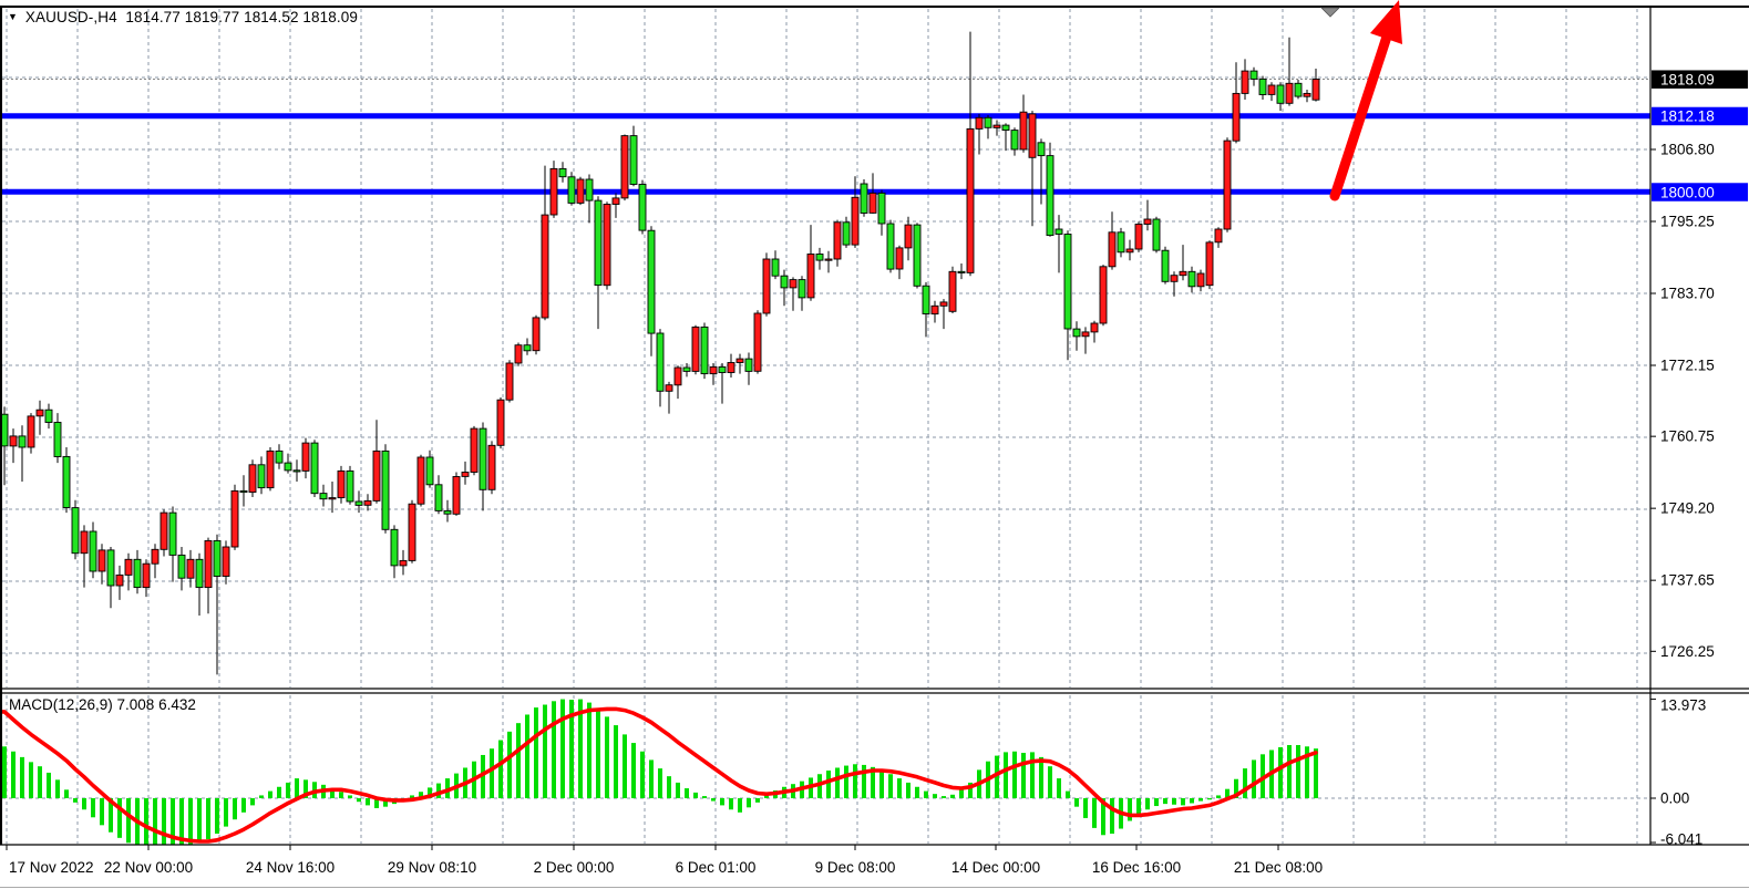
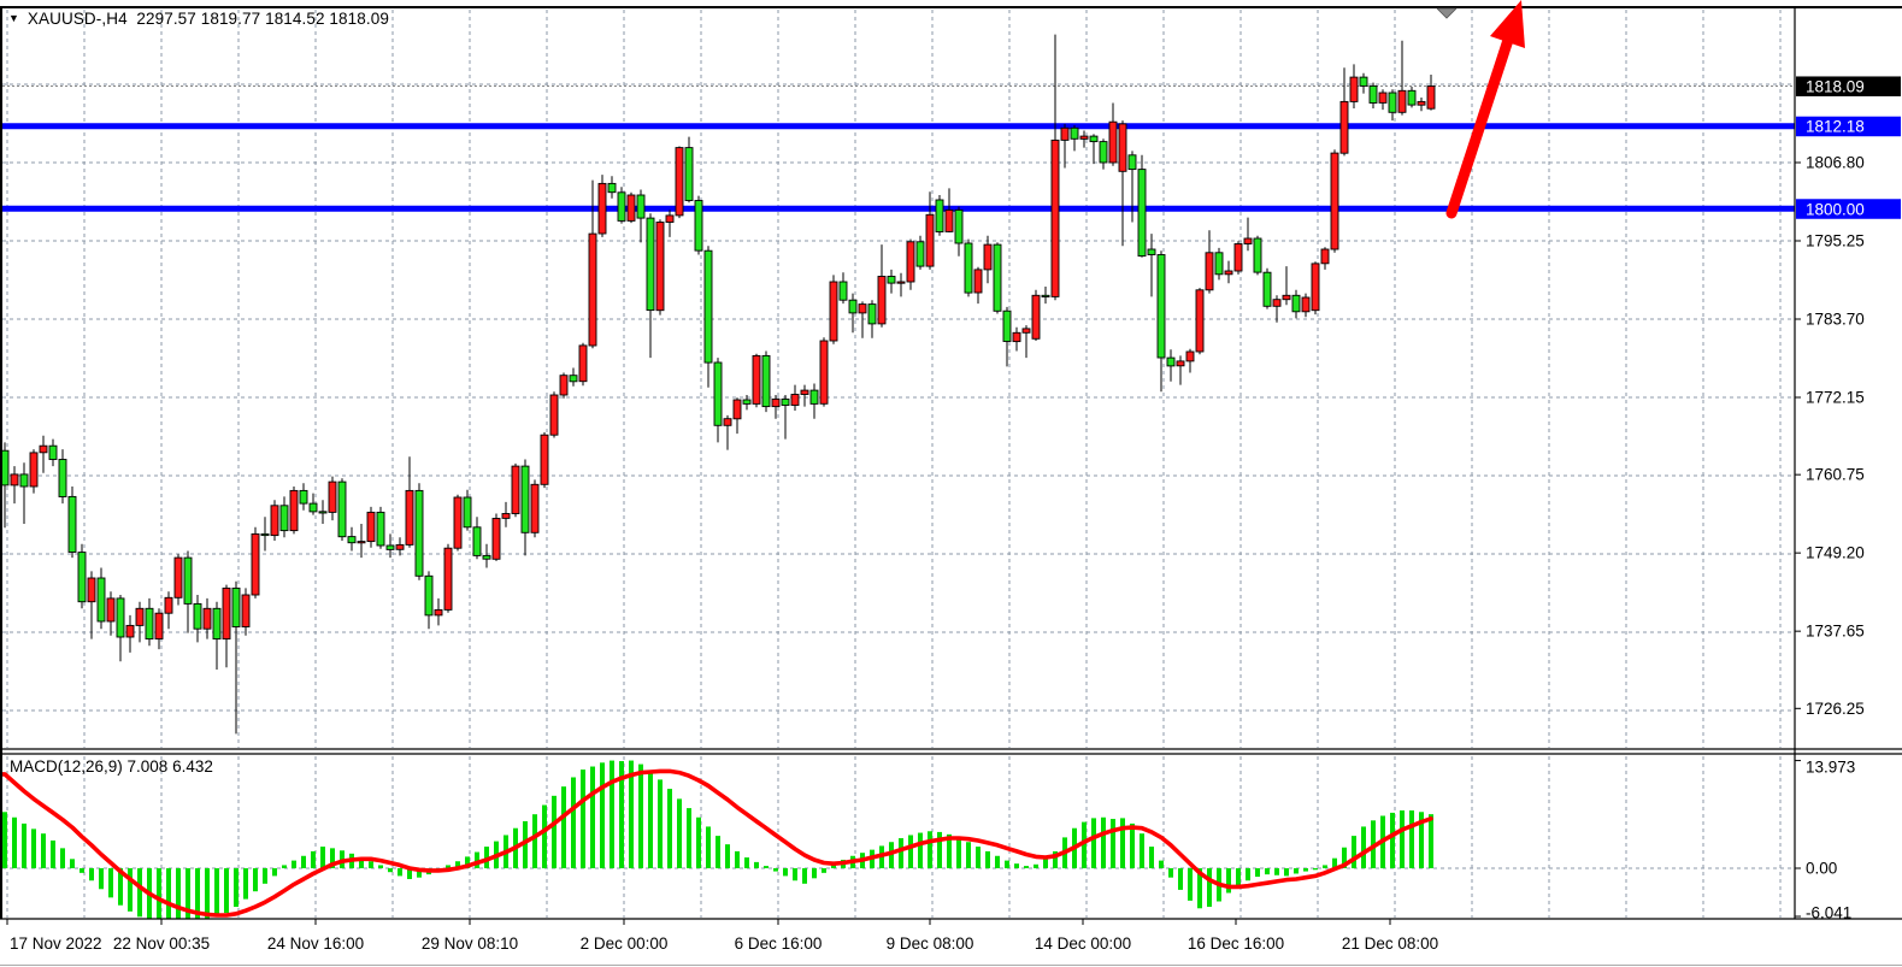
  1806.80
  1795.25
  1783.70
  1772.15
  1760.75
  1749.20
  1737.65
  1726.25
  1818.09
  1812.18
  1800.00
  13.973
  0.00
  -6.041
  17 Nov 2022
- 22 Nov 00:00
+ 22 Nov 00:35
  24 Nov 16:00
  29 Nov 08:10
  2 Dec 00:00
- 6 Dec 01:00
+ 6 Dec 16:00
  9 Dec 08:00
  14 Dec 00:00
  16 Dec 16:00
  21 Dec 08:00
  ▼
- XAUUSD-,H4 1814.77 1819.77 1814.52 1818.09
+ XAUUSD-,H4 2297.57 1819.77 1814.52 1818.09
  MACD(12,26,9) 7.008 6.432
